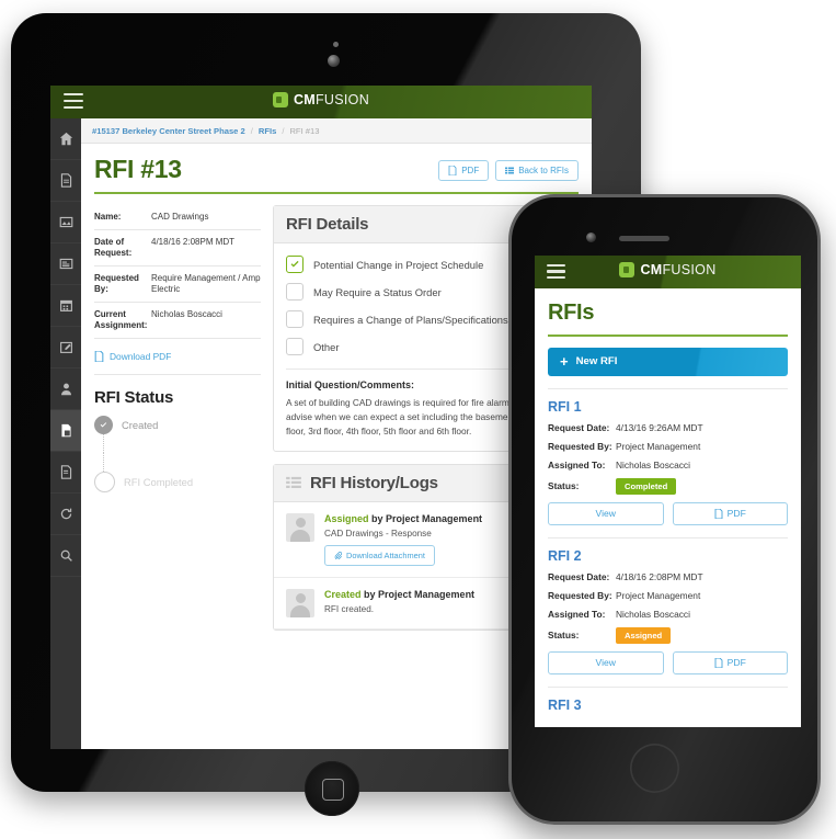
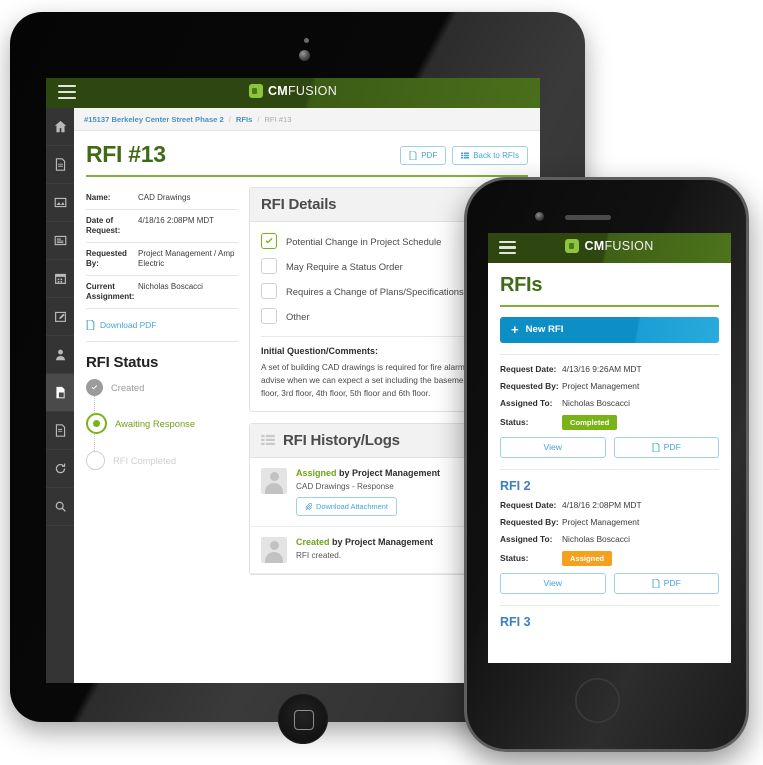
  CMFUSION
  #15137 Berkeley Center Street Phase 2
  /
  RFIs
  /
  RFI #13
  RFI #13
  PDF
  Back to RFIs
  Name:
  CAD Drawings
  Date of Request:
  4/18/16 2:08PM MDT
  Requested By:
- Require Management / Amp Electric
+ Project Management / Amp Electric
  Current Assignment:
  Nicholas Boscacci
  Download PDF
  RFI Status
  Created
+ Awaiting Response
  RFI Completed
  RFI Details
  Potential Change in Project Schedule
  May Require a Status Order
  Requires a Change of Plans/Specifications
  Other
  Initial Question/Comments:
  A set of building CAD drawings is required for fire alarm advise when we can expect a set including the baseme floor, 3rd floor, 4th floor, 5th floor and 6th floor.
  RFI History/Logs
  Assigned by Project Management
  CAD Drawings - Response
  Download Attachment
  Created by Project Management
  RFI created.
  CMFUSION
  RFIs
  +
  New RFI
- RFI 1
  Request Date:
  4/13/16 9:26AM MDT
  Requested By:
  Project Management
  Assigned To:
  Nicholas Boscacci
  Status:
  Completed
  View
  PDF
  RFI 2
  Request Date:
  4/18/16 2:08PM MDT
  Requested By:
  Project Management
  Assigned To:
  Nicholas Boscacci
  Status:
  Assigned
  View
  PDF
  RFI 3
